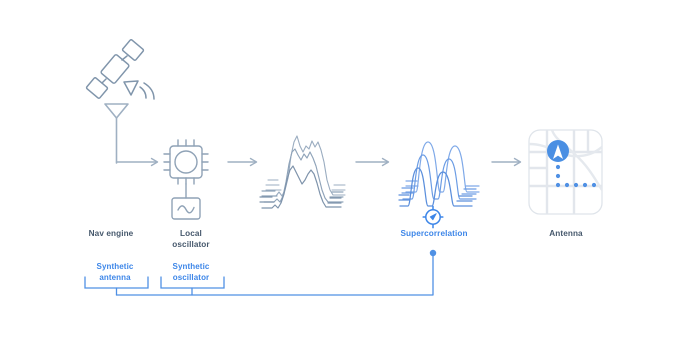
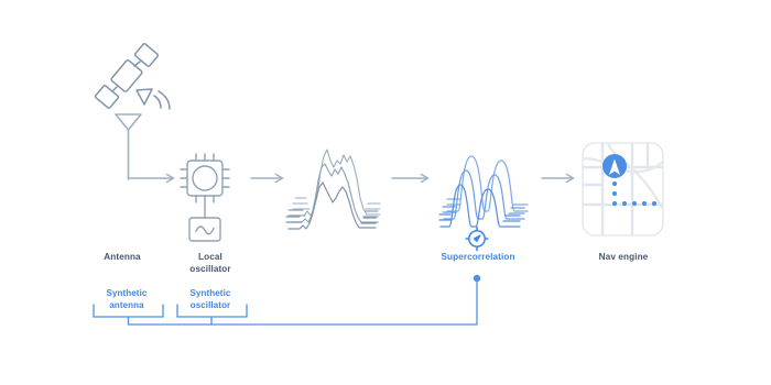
- Nav engine
+ Antenna
  Local
  oscillator
  Supercorrelation
- Antenna
+ Nav engine
  Synthetic
  antenna
  Synthetic
  oscillator
